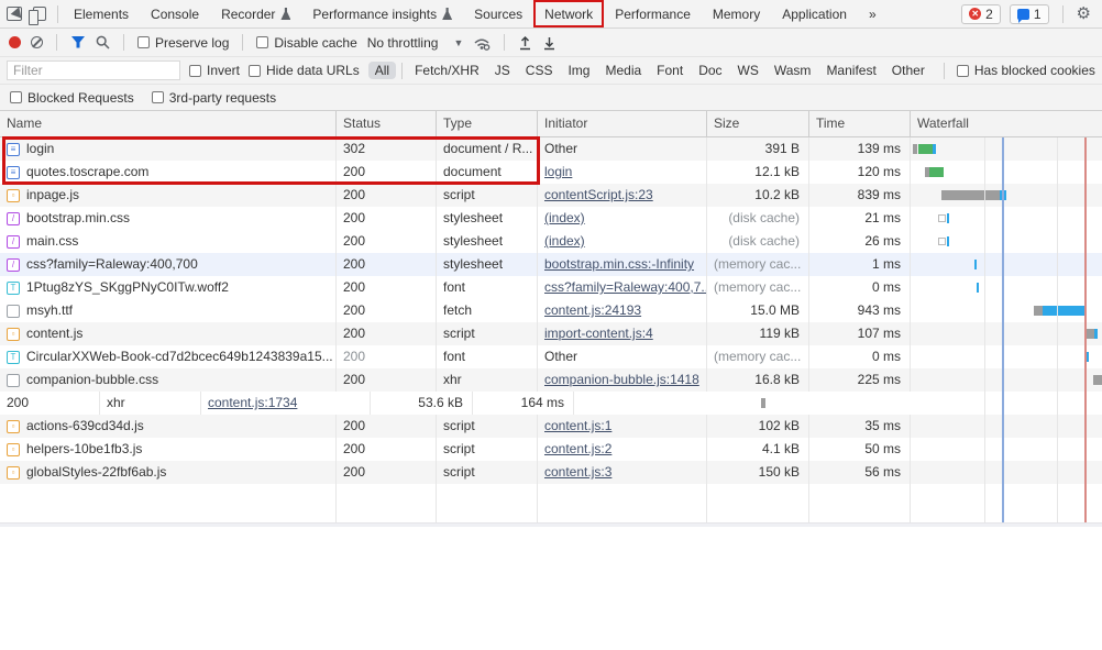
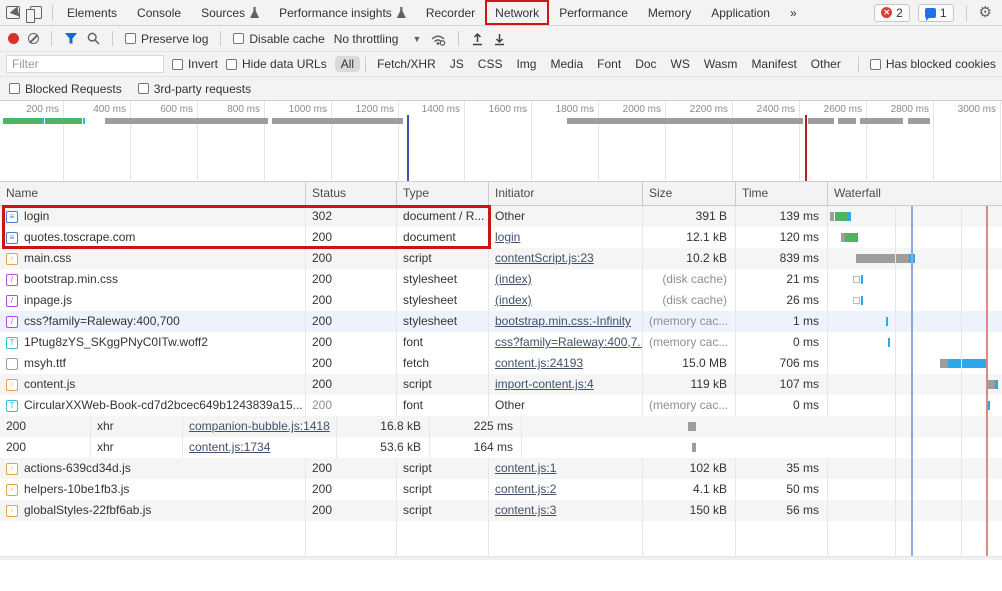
  Elements
  Console
- Recorder
+ Sources
  Performance insights
- Sources
+ Recorder
  Network
  Performance
  Memory
  Application
  »
  ✕
  2
  1
  ⚙
  Preserve log
  Disable cache
  No throttling
  ▼
  Filter
  Invert
  Hide data URLs
  All
  Fetch/XHR
  JS
  CSS
  Img
  Media
  Font
  Doc
  WS
  Wasm
  Manifest
  Other
  Has blocked cookies
  Blocked Requests
  3rd-party requests
+ 200 ms
+ 400 ms
+ 600 ms
+ 800 ms
+ 1000 ms
+ 1200 ms
+ 1400 ms
+ 1600 ms
+ 1800 ms
+ 2000 ms
+ 2200 ms
+ 2400 ms
+ 2600 ms
+ 2800 ms
+ 3000 ms
  Name
  Status
  Type
  Initiator
  Size
  Time
  Waterfall
  ≡
  login
  302
  document / R...
  Other
  391 B
  139 ms
  ≡
  quotes.toscrape.com
  200
  document
  login
  12.1 kB
  120 ms
  ▫
- inpage.js
+ main.css
  200
  script
  contentScript.js:23
  10.2 kB
  839 ms
  /
  bootstrap.min.css
  200
  stylesheet
  (index)
  (disk cache)
  21 ms
  /
- main.css
+ inpage.js
  200
  stylesheet
  (index)
  (disk cache)
  26 ms
  /
  css?family=Raleway:400,700
  200
  stylesheet
  bootstrap.min.css:-Infinity
  (memory cac...
  1 ms
  T
  1Ptug8zYS_SKggPNyC0ITw.woff2
  200
  font
  css?family=Raleway:400,7.
  (memory cac...
  0 ms
  msyh.ttf
  200
  fetch
  content.js:24193
  15.0 MB
- 943 ms
+ 706 ms
  ▫
  content.js
  200
  script
  import-content.js:4
  119 kB
  107 ms
  T
  CircularXXWeb-Book-cd7d2bcec649b1243839a15...
  200
  font
  Other
  (memory cac...
  0 ms
- companion-bubble.css
  200
  xhr
  companion-bubble.js:1418
  16.8 kB
  225 ms
  200
  xhr
  content.js:1734
  53.6 kB
  164 ms
  ▫
  actions-639cd34d.js
  200
  script
  content.js:1
  102 kB
  35 ms
  ▫
  helpers-10be1fb3.js
  200
  script
  content.js:2
  4.1 kB
  50 ms
  ▫
  globalStyles-22fbf6ab.js
  200
  script
  content.js:3
  150 kB
  56 ms
